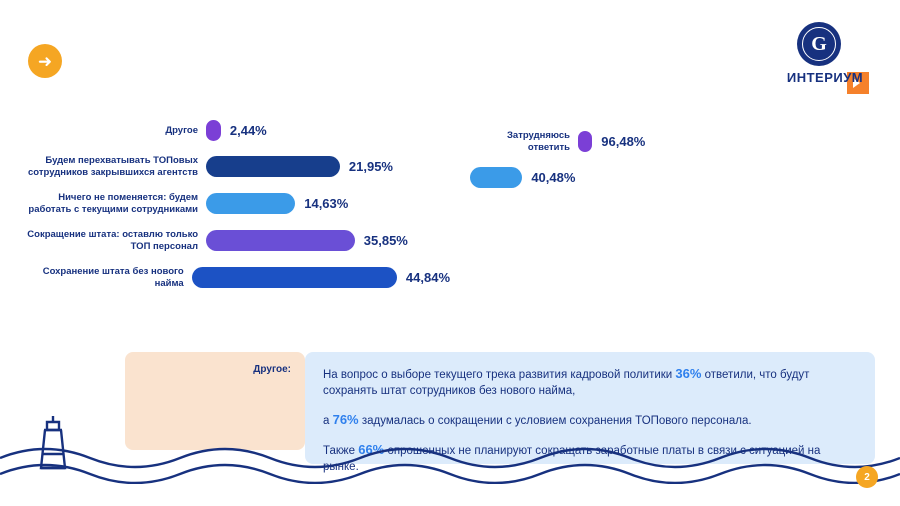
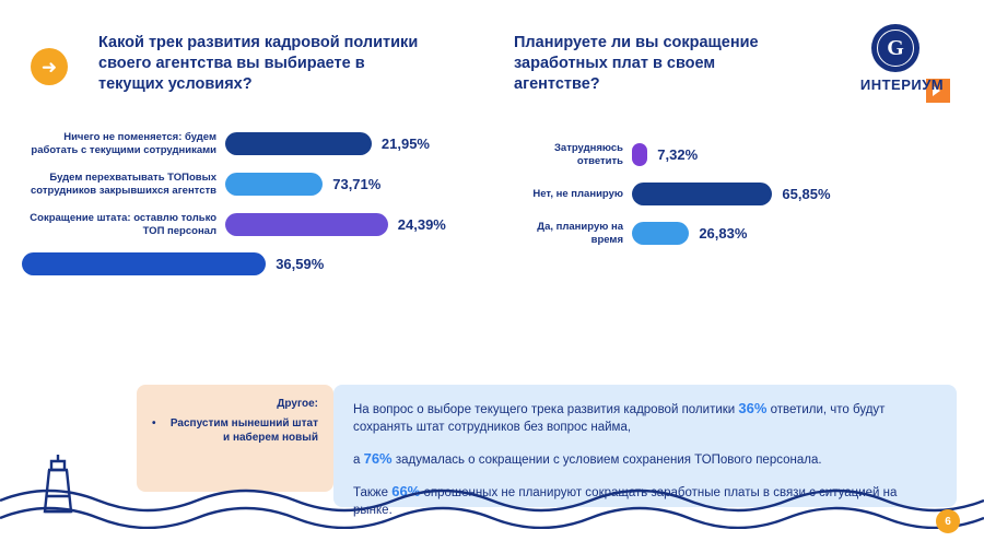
  ➜
+ Какой трек развития кадровой политики своего агентства вы выбираете в текущих условиях?
+ Планируете ли вы сокращение заработных плат в своем агентстве?
  G
  ИНТЕРИУМ
- Другое
- 2,44%
- Будем перехватывать ТОПовых сотрудников закрывшихся агентств
+ Ничего не поменяется: будем работать с текущими сотрудниками
  21,95%
- Ничего не поменяется: будем работать с текущими сотрудниками
+ Будем перехватывать ТОПовых сотрудников закрывшихся агентств
- 14,63%
+ 73,71%
  Сокращение штата: оставлю только ТОП персонал
- 35,85%
+ 24,39%
- Сохранение штата без нового найма
- 44,84%
+ 36,59%
  Затрудняюсь ответить
- 96,48%
+ 7,32%
+ Нет, не планирую
+ 65,85%
+ Да, планирую на время
- 40,48%
+ 26,83%
  Другое:
+ •
+ Распустим нынешний штат и наберем новый
- На вопрос о выборе текущего трека развития кадровой политики 36% ответили, что будут сохранять штат сотрудников без нового найма,
+ На вопрос о выборе текущего трека развития кадровой политики 36% ответили, что будут сохранять штат сотрудников без вопрос найма,
  а 76% задумалась о сокращении с условием сохранения ТОПового персонала.
  Также 66% прошных не планируют сократь заботные платы в связи ситуаей на ынке.
- 2
+ 6
